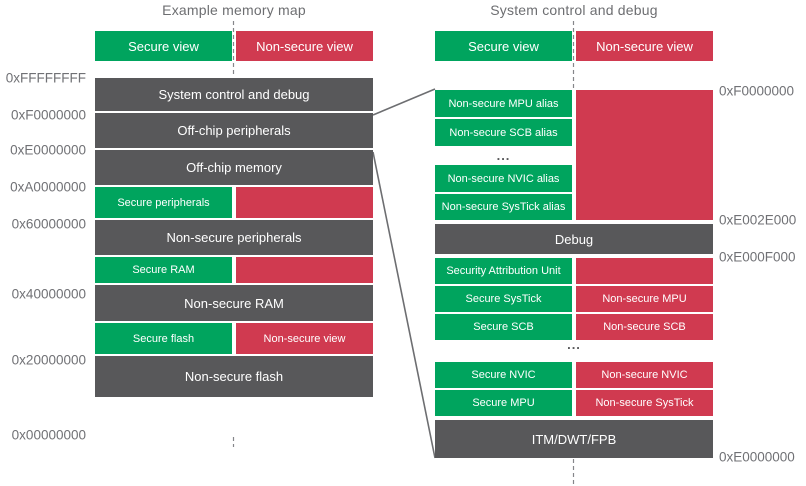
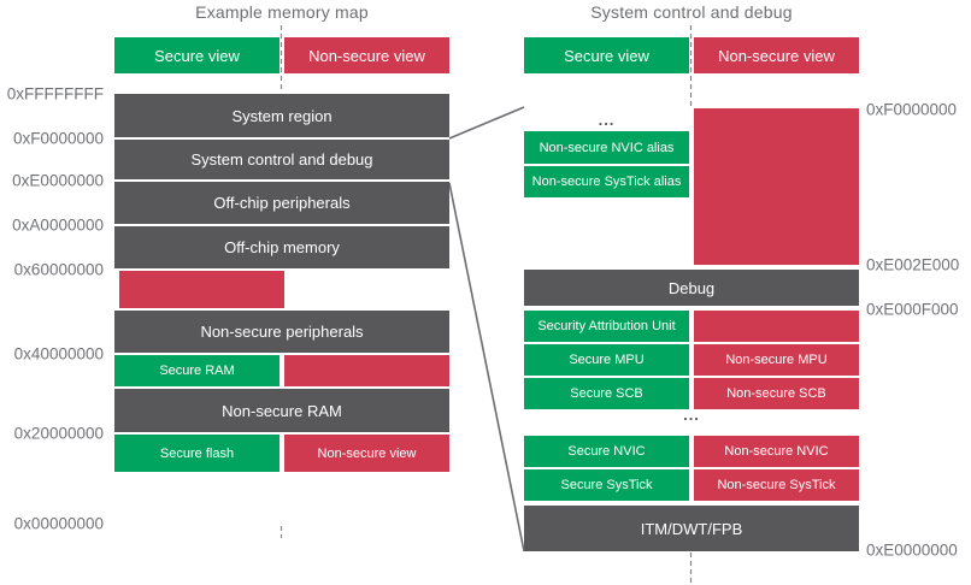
  Example memory map
  System control and debug
  Secure view
  Non-secure view
  Secure view
  Non-secure view
+ System region
  System control and debug
  Off-chip peripherals
  Off-chip memory
- Secure peripherals
  Non-secure peripherals
  Secure RAM
  Non-secure RAM
  Secure flash
  Non-secure view
- Non-secure flash
  0xFFFFFFFF
  0xF0000000
  0xE0000000
  0xA0000000
  0x60000000
  0x40000000
  0x20000000
  0x00000000
- Non-secure MPU alias
- Non-secure SCB alias
  ...
  Non-secure NVIC alias
  Non-secure SysTick alias
  Debug
  Security Attribution Unit
- Secure SysTick
+ Secure MPU
  Non-secure MPU
  Secure SCB
  Non-secure SCB
  ...
  Secure NVIC
  Non-secure NVIC
- Secure MPU
+ Secure SysTick
  Non-secure SysTick
  ITM/DWT/FPB
  0xF0000000
  0xE002E000
  0xE000F000
  0xE0000000
